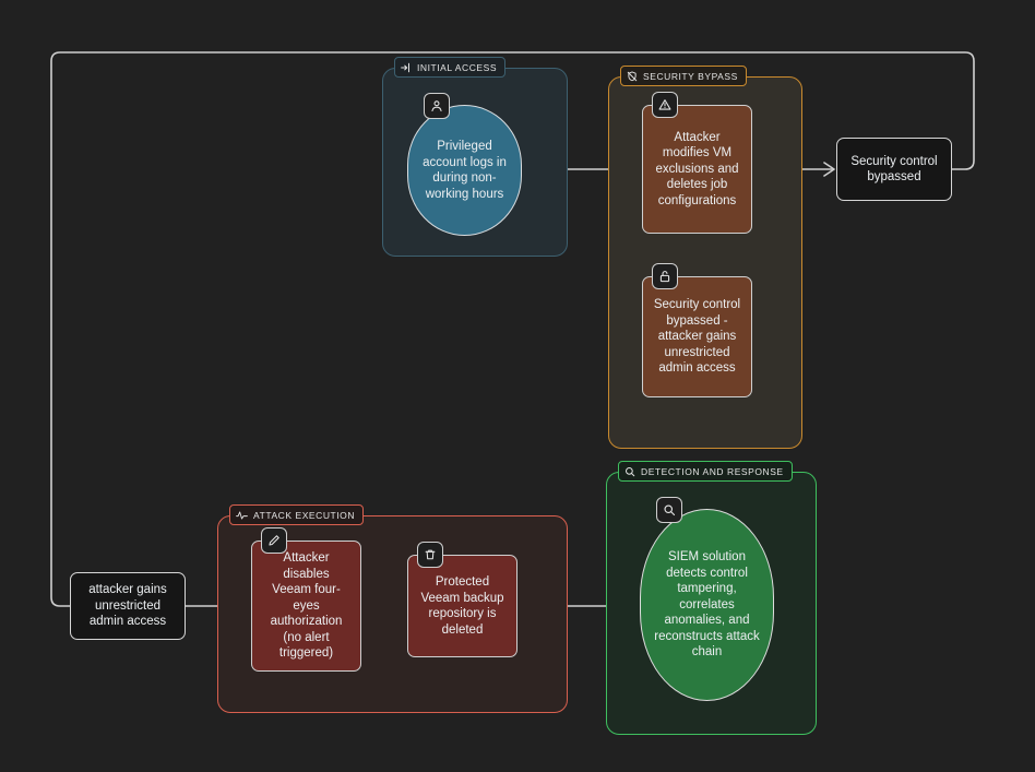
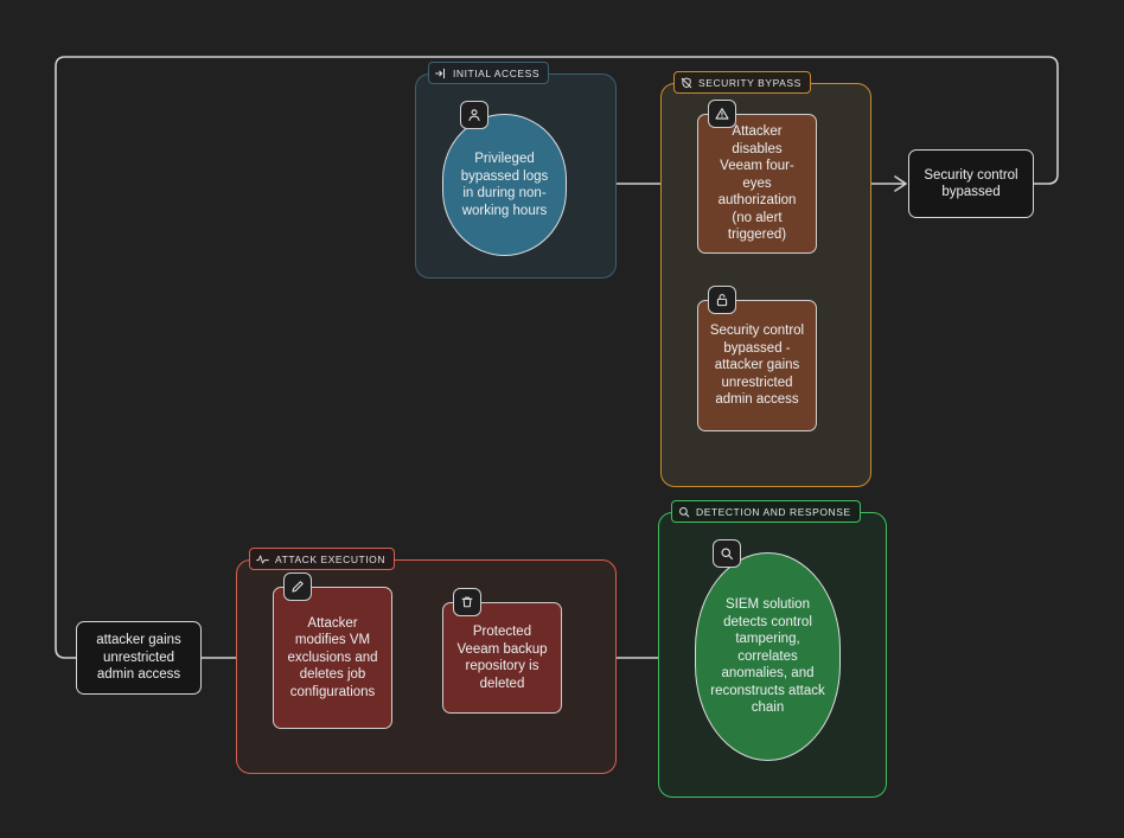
  INITIAL ACCESS
  SECURITY BYPASS
  ATTACK EXECUTION
  DETECTION AND RESPONSE
- Privileged account logs in during non-working hours
+ Privileged bypassed logs in during non-working hours
- Attacker modifies VM exclusions and deletes job configurations
+ Attacker disables Veeam four-eyes authorization (no alert triggered)
  Security control bypassed - attacker gains unrestricted admin access
  Security control bypassed
  attacker gains unrestricted admin access
- Attacker disables Veeam four-eyes authorization (no alert triggered)
+ Attacker modifies VM exclusions and deletes job configurations
  Protected Veeam backup repository is deleted
  SIEM solution detects control tampering, correlates anomalies, and reconstructs attack chain
